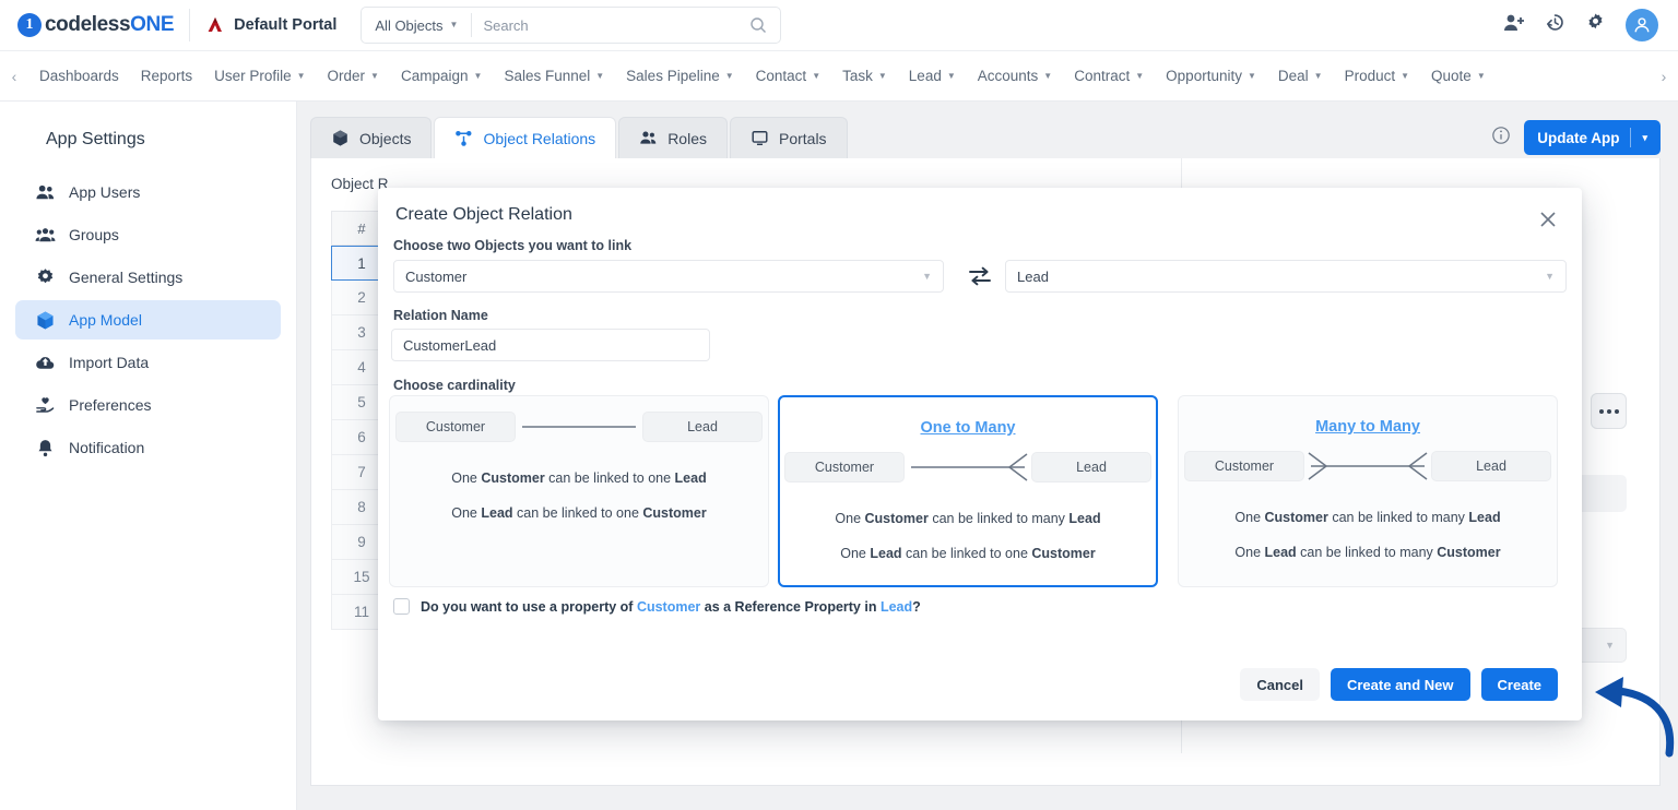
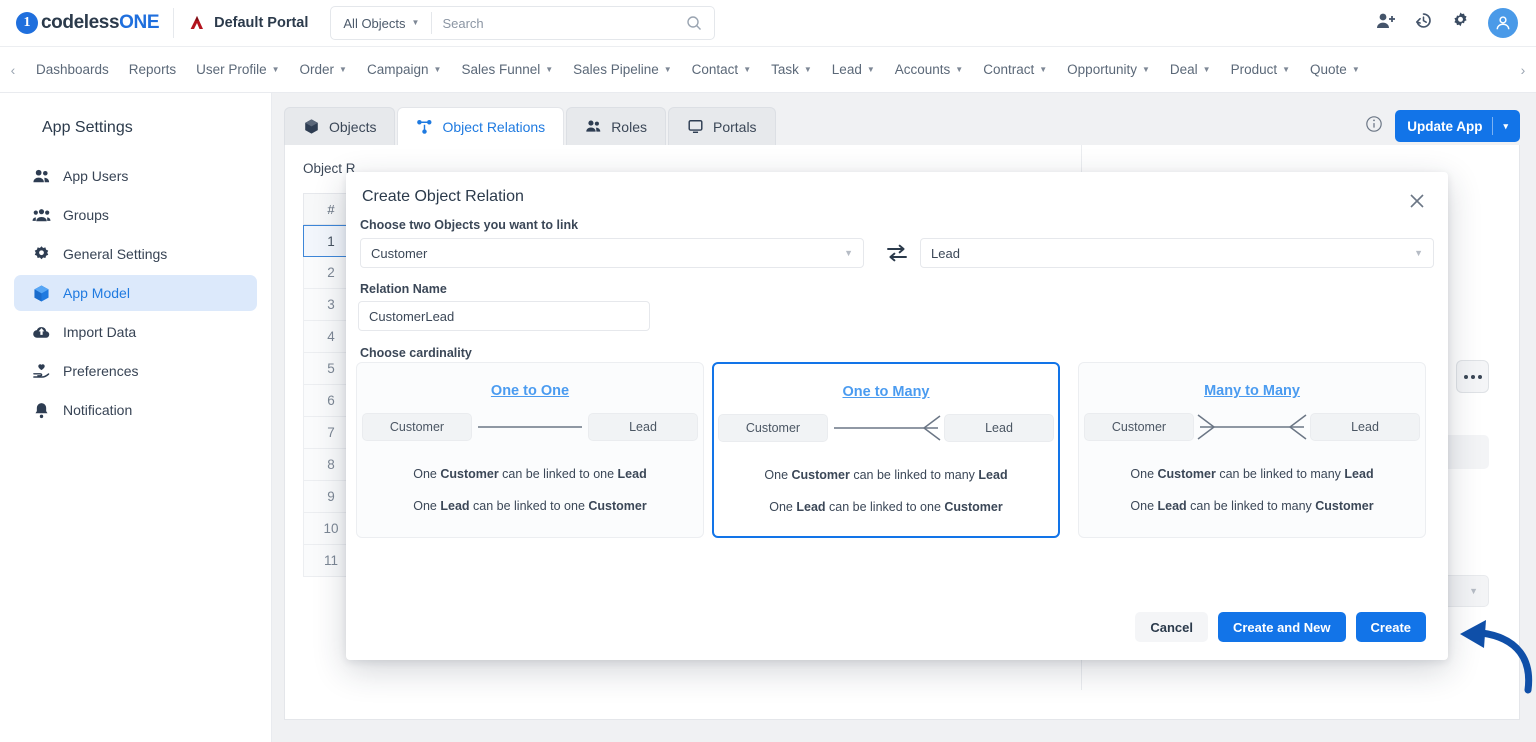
  1
  codelessONE
  Default Portal
  All Objects
  ▼
  Search
  ‹
  Dashboards
  Reports
  User Profile
  ▼
  Order
  ▼
  Campaign
  ▼
  Sales Funnel
  ▼
  Sales Pipeline
  ▼
  Contact
  ▼
  Task
  ▼
  Lead
  ▼
  Accounts
  ▼
  Contract
  ▼
  Opportunity
  ▼
  Deal
  ▼
  Product
  ▼
  Quote
  ▼
  ›
  App Settings
  App Users
  Groups
  General Settings
  App Model
  Import Data
  Preferences
  Notification
  Objects
  Object Relations
  Roles
  Portals
  Update App
  ▾
  Object R
  ▼
  #
  1
  2
  3
  4
  5
  6
  7
  8
  9
- 15
+ 10
  11
  Create Object Relation
  Choose two Objects you want to link
  Customer
  ▼
  Lead
  ▼
  Relation Name
  CustomerLead
  Choose cardinality
+ One to One
  Customer
  Lead
  One Customer can be linked to one Lead
  One Lead can be linked to one Customer
  One to Many
  Customer
  Lead
  One Customer can be linked to many Lead
  One Lead can be linked to one Customer
  Many to Many
  Customer
  Lead
  One Customer can be linked to many Lead
  One Lead can be linked to many Customer
- Do you want to use a property of Customer as a Reference Property in Lead?
  Cancel
  Create and New
  Create
